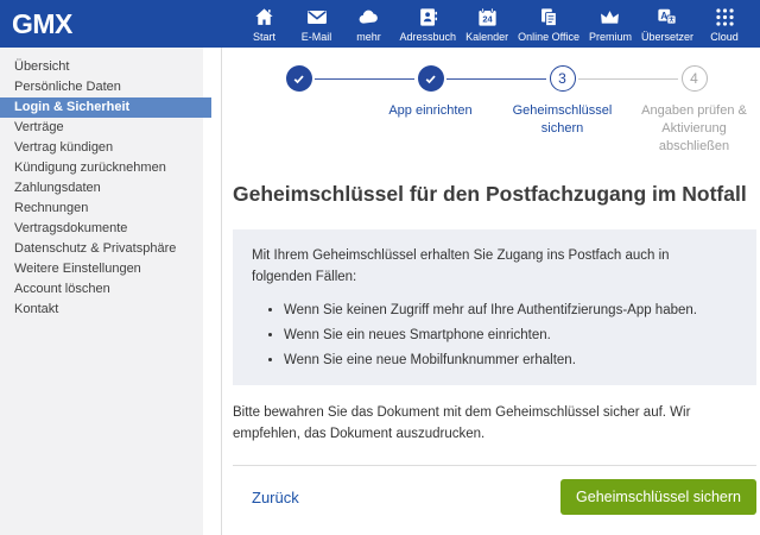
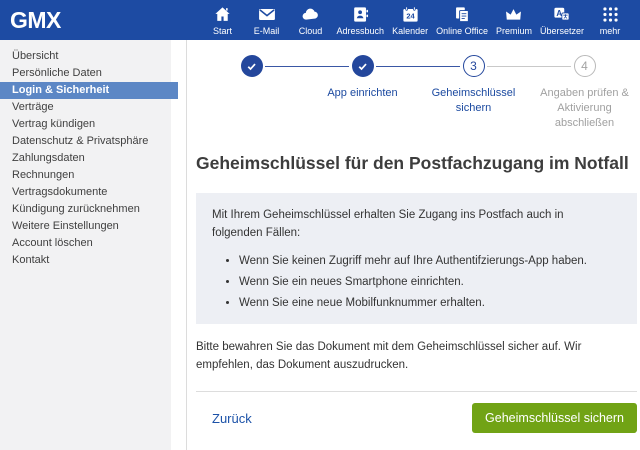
  GMX
  Start
  E-Mail
- mehr
+ Cloud
  Adressbuch
  24
  Kalender
  Online Office
  Premium
  A
  Übersetzer
- Cloud
+ mehr
  Übersicht
  Persönliche Daten
  Login & Sicherheit
  Verträge
  Vertrag kündigen
- Kündigung zurücknehmen
+ Datenschutz & Privatsphäre
  Zahlungsdaten
  Rechnungen
  Vertragsdokumente
- Datenschutz & Privatsphäre
+ Kündigung zurücknehmen
  Weitere Einstellungen
  Account löschen
  Kontakt
  App einrichten
  3
  Geheimschlüssel sichern
  4
  Angaben prüfen & Aktivierung abschließen
  Geheimschlüssel für den Postfachzugang im Notfall
  Mit Ihrem Geheimschlüssel erhalten Sie Zugang ins Postfach auch in folgenden Fällen:
  Wenn Sie keinen Zugriff mehr auf Ihre Authentifzierungs-App haben.
  Wenn Sie ein neues Smartphone einrichten.
  Wenn Sie eine neue Mobilfunknummer erhalten.
  Bitte bewahren Sie das Dokument mit dem Geheimschlüssel sicher auf. Wir empfehlen, das Dokument auszudrucken.
  Zurück
  Geheimschlüssel sichern
